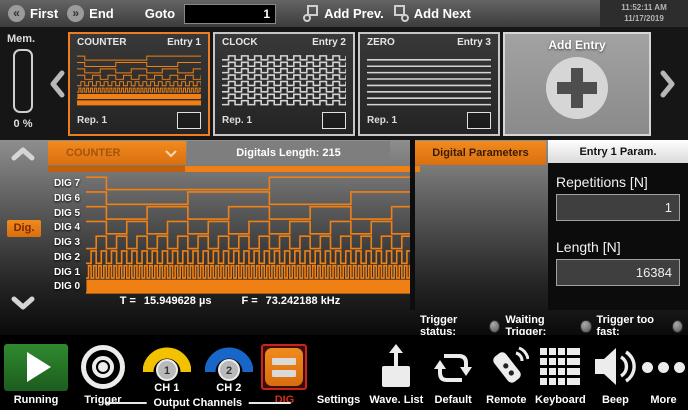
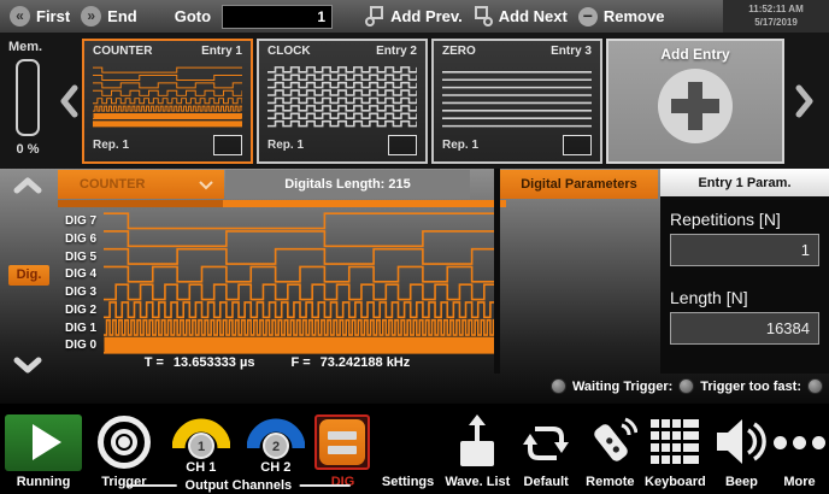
  «
  First
  »
  End
  Goto
  1
  Add Prev.
  Add Next
+ −
+ Remove
  11:52:11 AM
- 11/17/2019
+ 5/17/2019
  Mem.
  0 %
  COUNTER
  Entry 1
  Rep. 1
  CLOCK
  Entry 2
  Rep. 1
  ZERO
  Entry 3
  Rep. 1
  Add Entry
  Dig.
  COUNTER
  Digitals Length: 215
  DIG 7
  DIG 6
  DIG 5
  DIG 4
  DIG 3
  DIG 2
  DIG 1
  DIG 0
  T =
- 15.949628 µs
+ 13.653333 µs
  F =
  73.242188 kHz
  Digital Parameters
  Entry 1 Param.
  Repetitions [N]
  1
  Length [N]
  16384
- Trigger status:
  Waiting Trigger:
  Trigger too fast:
  Running
  1
  CH 1
  2
  CH 2
  Output Channels
  Settings
  Wave. List
  Default
  Remote
  Keyboard
  Beep
  More
